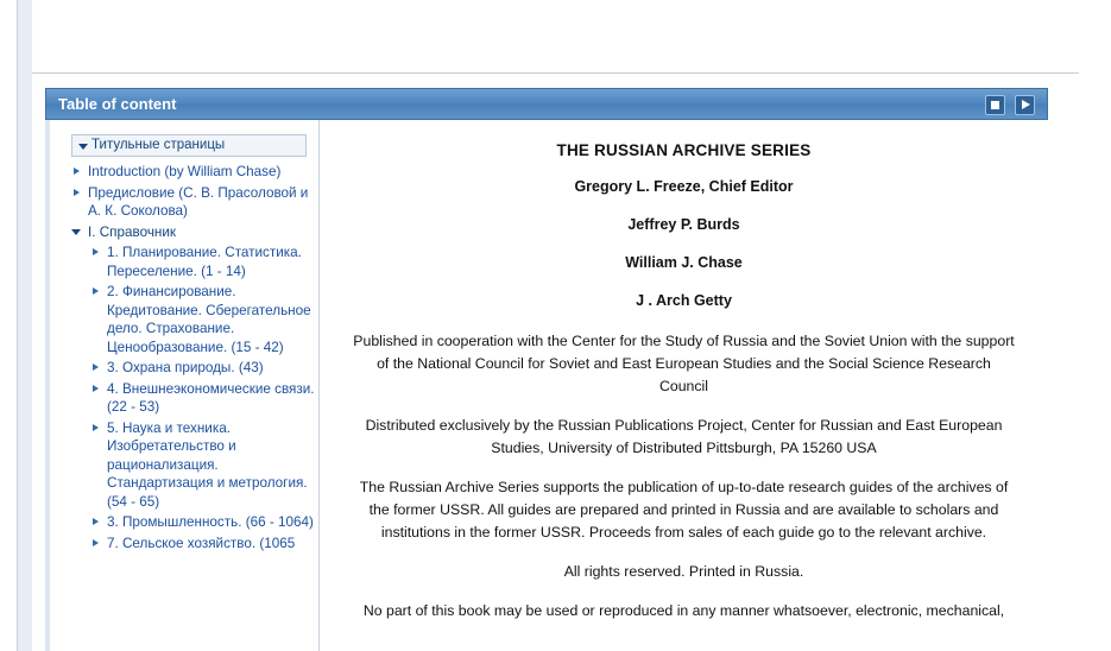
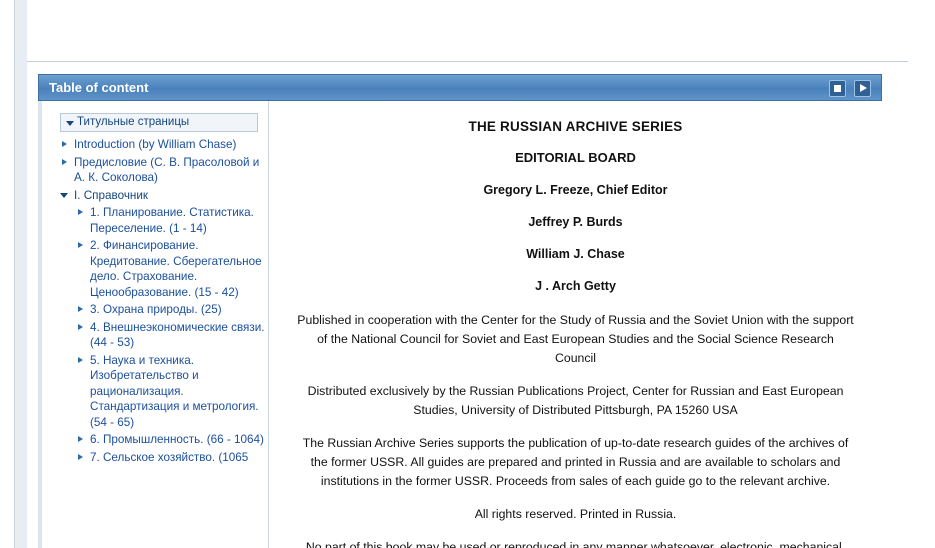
  Table of content
  Титульные страницы
  Introduction (by William Chase)
  Предисловие (С. В. Прасоловой и А. К. Соколова)
  I. Справочник
  1. Планирование. Статистика. Переселение. (1 - 14)
  2. Финансирование. Кредитование. Сберегательное дело. Страхование. Ценообразование. (15 - 42)
- 3. Охрана природы. (43)
+ 3. Охрана природы. (25)
- 4. Внешнеэкономические связи. (22 - 53)
+ 4. Внешнеэкономические связи. (44 - 53)
  5. Наука и техника. Изобретательство и рационализация. Стандартизация и метрология. (54 - 65)
- 3. Промышленность. (66 - 1064)
+ 6. Промышленность. (66 - 1064)
  7. Сельское хозяйство. (1065
  THE RUSSIAN ARCHIVE SERIES
+ EDITORIAL BOARD
  Gregory L. Freeze, Chief Editor
  Jeffrey P. Burds
  William J. Chase
  J . Arch Getty
  Published in cooperation with the Center for the Study of Russia and the Soviet Union with the support of the National Council for Soviet and East European Studies and the Social Science Research Council
  Distributed exclusively by the Russian Publications Project, Center for Russian and East European Studies, University of Distributed Pittsburgh, PA 15260 USA
  The Russian Archive Series supports the publication of up-to-date research guides of the archives of the former USSR. All guides are prepared and printed in Russia and are available to scholars and institutions in the former USSR. Proceeds from sales of each guide go to the relevant archive.
  All rights reserved. Printed in Russia.
  No part of this book may be used or reproduced in any manner whatsoever, electronic, mechanical,
